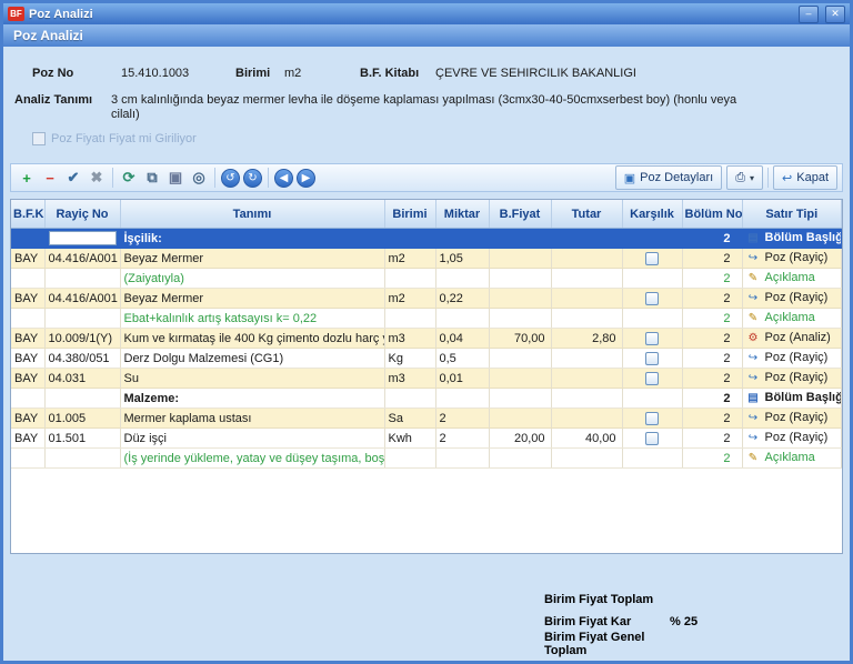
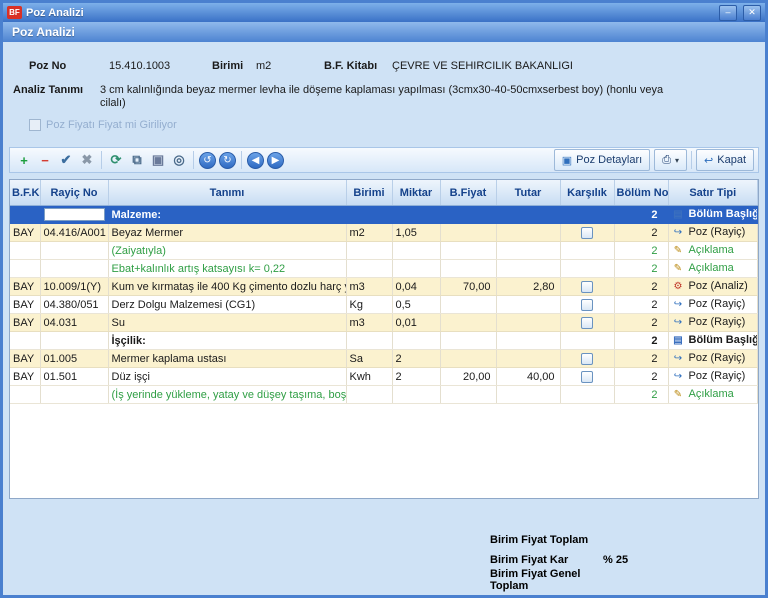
  BF
  Poz Analizi
  –
  ✕
  Poz Analizi
  Poz No
  15.410.1003
  Birimi
  m2
  B.F. Kitabı
  ÇEVRE VE SEHIRCILIK BAKANLIGI
  Analiz Tanımı
  3 cm kalınlığında beyaz mermer levha ile döşeme kaplaması yapılması (3cmx30-40-50cmxserbest boy) (honlu veya cilalı)
  Poz Fiyatı Fiyat mi Giriliyor
  +
  −
  ✔
  ✖
  ⟳
  ⧉
  ▣
  ◎
  ↺
  ↻
  ◀
  ▶
  ▣
  Poz Detayları
  ⎙
  ▾
  ↩
  Kapat
  B.F.K	Rayiç No	Tanımı	Birimi	Miktar	B.Fiyat	Tutar	Karşılık	Bölüm No	Satır Tipi
- 		İşçilik:						2	Bölüm Başlığ
+ 		Malzeme:						2	Bölüm Başlığ
  BAY	04.416/A001	Beyaz Mermer	m2	1,05				2	↪ Poz (Rayiç)
  		(Zaiyatıyla)						2	✎ Açıklama
- BAY	04.416/A001	Beyaz Mermer	m2	0,22				2	↪ Poz (Rayiç)
  		Ebat+kalınlık artış katsayısı k= 0,22						2	✎ Açıklama
  BAY	10.009/1(Y)	Kum ve kırmataş ile 400 Kg çimento dozlu harç	m3	0,04	70,00	2,80		2	⚙ Poz (Analiz)
  BAY	04.380/051	Derz Dolgu Malzemesi (CG1)	Kg	0,5				2	↪ Poz (Rayiç)
  BAY	04.031	Su	m3	0,01				2	↪ Poz (Rayiç)
- 		Malzeme:						2	▤ Bölüm Başlığ
+ 		İşçilik:						2	▤ Bölüm Başlığ
  BAY	01.005	Mermer kaplama ustası	Sa	2				2	↪ Poz (Rayiç)
  BAY	01.501	Düz işçi	Kwh	2	20,00	40,00		2	↪ Poz (Rayiç)
  		(İş yerinde yükleme, yatay ve düşey taşıma, boş						2	✎ Açıklama
  Birim Fiyat Toplam
  Birim Fiyat Kar
  % 25
  Birim Fiyat Genel Toplam
